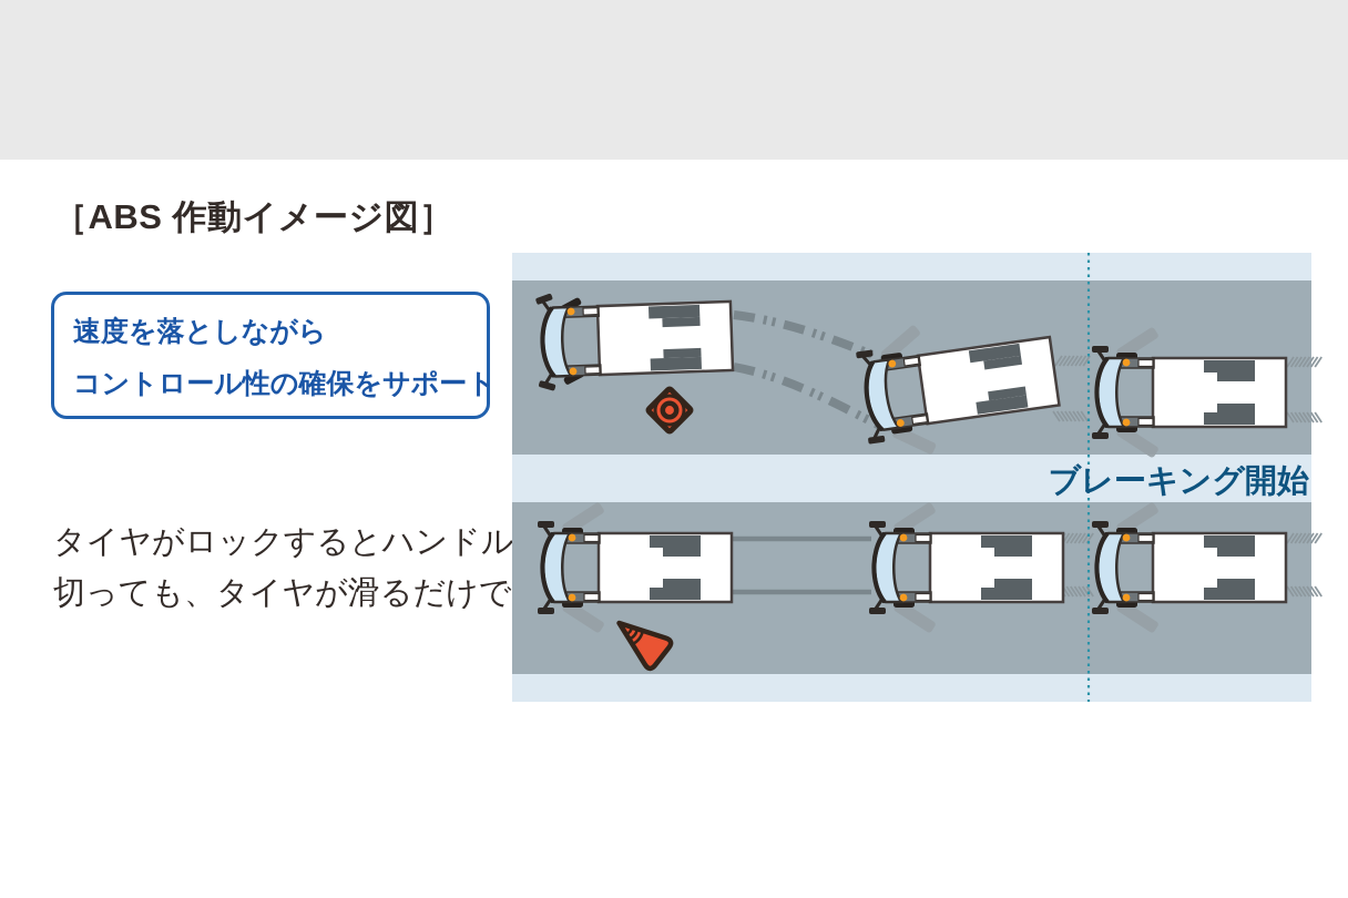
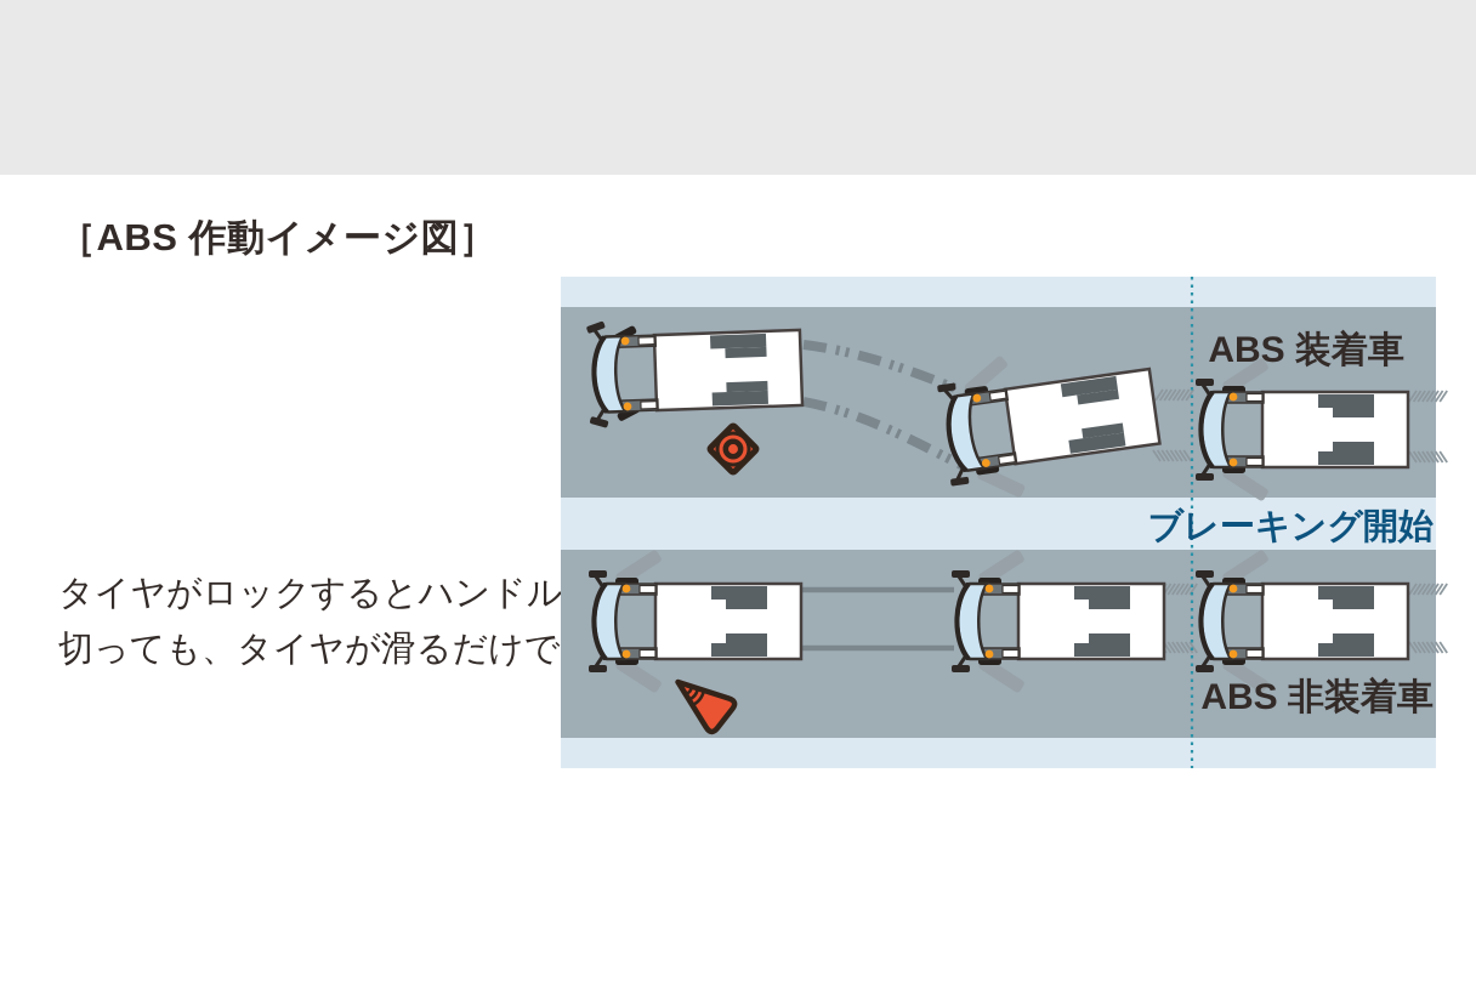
  ［ABS 作動イメージ図］
- 速度を落としながら
- コントロール性の確保をサポート
  タイヤがロックするとハンドル
  切っても、タイヤが滑るだけで
+ ABS 装着車
  ブレーキング開始
+ ABS 非装着車
